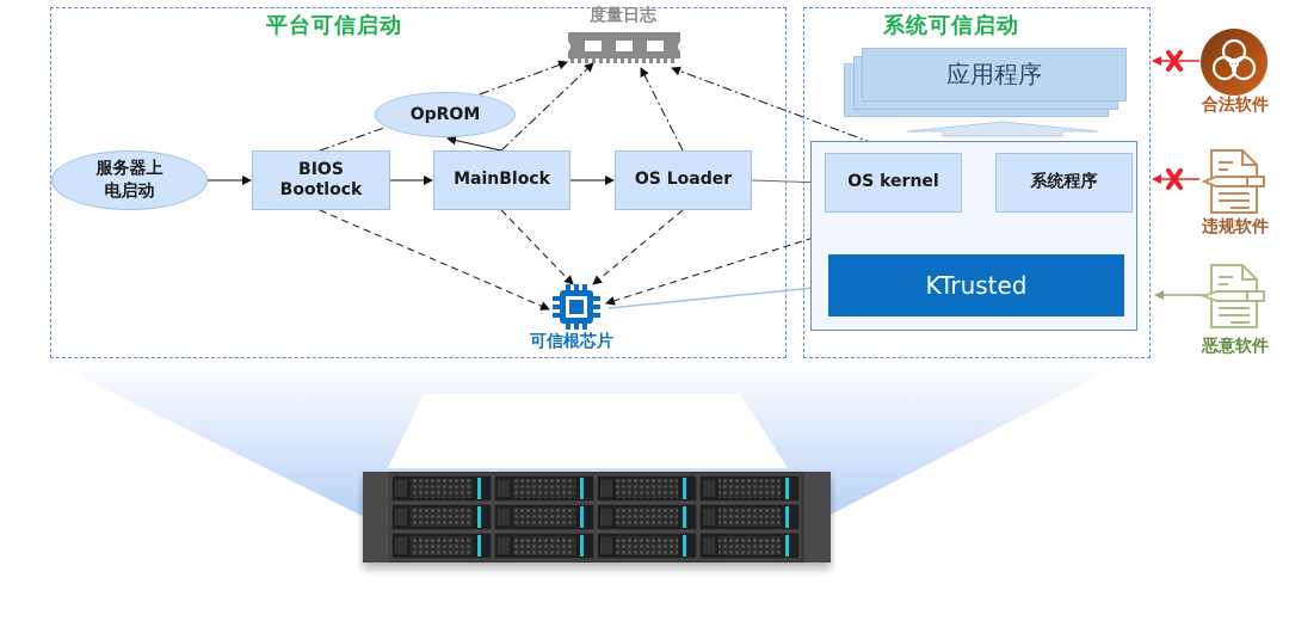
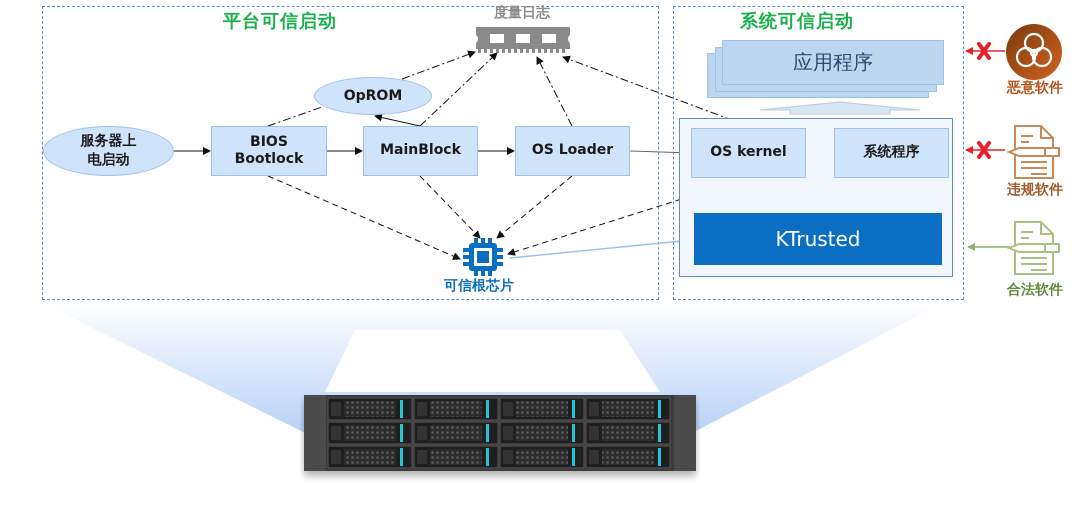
  平台可信启动
  系统可信启动
  服务器上
  电启动
  BIOS
  Bootlock
  MainBlock
  OS Loader
  OpROM
  度量日志
  可信根芯片
  应用程序
  OS kernel
  系统程序
  KTrusted
- 合法软件
+ 恶意软件
  违规软件
- 恶意软件
+ 合法软件
